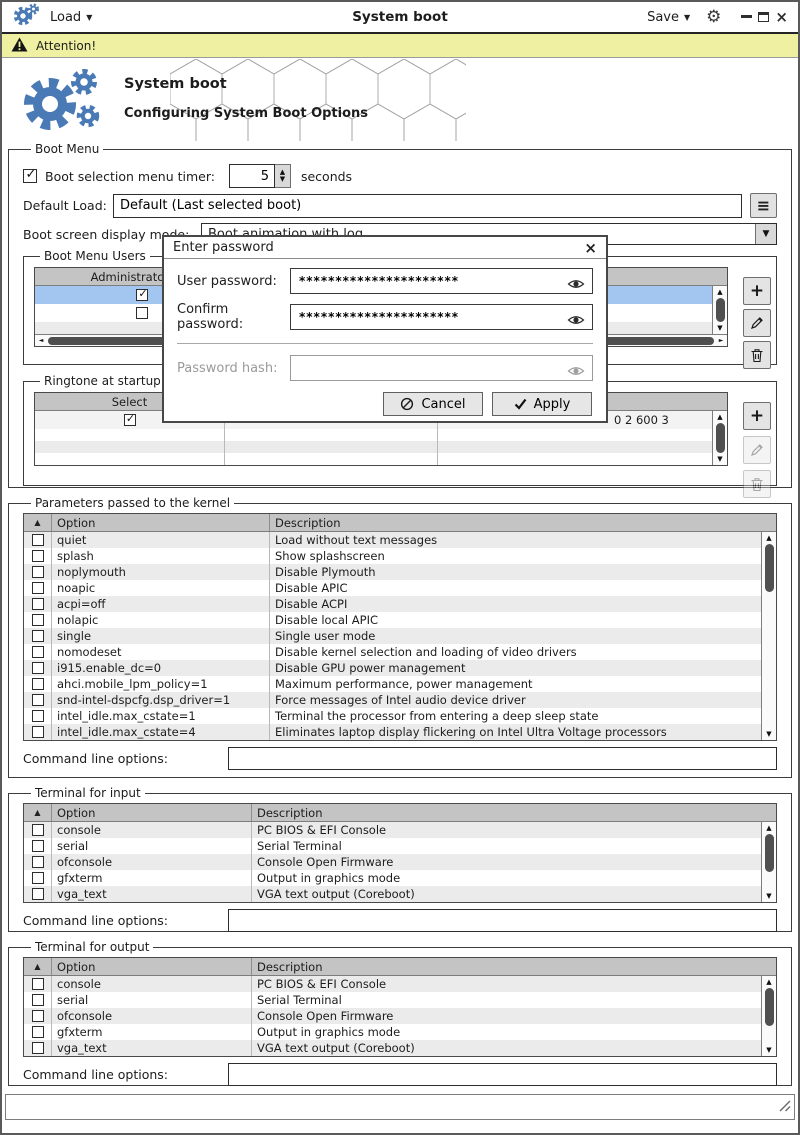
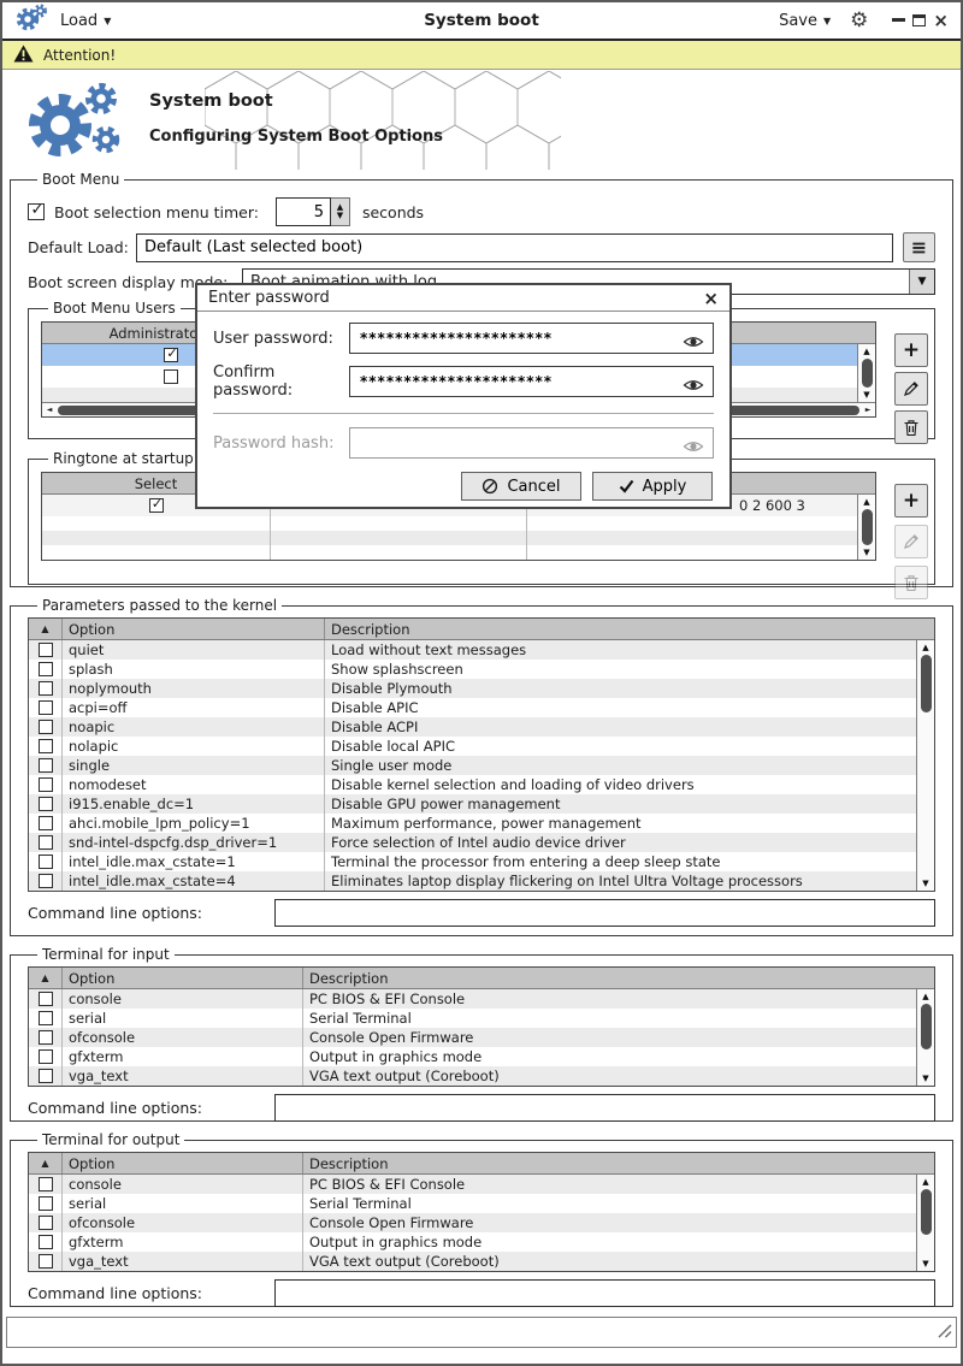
  Load
  ▼
  System boot
  Save
  ▼
  ⚙
  ×
  Attention!
  System boot
  Configuring System Boot Options
  Boot Menu
  Boot selection menu timer:
  5
  ▲
  ▼
  seconds
  Default Load:
  Default (Last selected boot)
  ≡
  Boot screen display mode:
  Boot animation with log
  ▼
  Boot Menu Users
  Administrato
  ▲
  ▼
  +
  Ringtone at startup
  Select
  0 2 600 3
  ▲
  ▼
  +
  Parameters passed to the kernel
  ▲
  Option
  Description
  quiet
  Load without text messages
  splash
  Show splashscreen
  noplymouth
  Disable Plymouth
- noapic
+ acpi=off
  Disable APIC
- acpi=off
+ noapic
  Disable ACPI
  nolapic
  Disable local APIC
  single
  Single user mode
  nomodeset
  Disable kernel selection and loading of video drivers
- i915.enable_dc=0
+ i915.enable_dc=1
  Disable GPU power management
  ahci.mobile_lpm_policy=1
  Maximum performance, power management
  snd-intel-dspcfg.dsp_driver=1
- Force messages of Intel audio device driver
+ Force selection of Intel audio device driver
  intel_idle.max_cstate=1
  Terminal the processor from entering a deep sleep state
  intel_idle.max_cstate=4
  Eliminates laptop display flickering on Intel Ultra Voltage processors
  ▲
  ▼
  Command line options:
  Terminal for input
  ▲
  Option
  Description
  console
  PC BIOS & EFI Console
  serial
  Serial Terminal
  ofconsole
  Console Open Firmware
  gfxterm
  Output in graphics mode
  vga_text
  VGA text output (Coreboot)
  ▲
  ▼
  Command line options:
  Terminal for output
  ▲
  Option
  Description
  console
  PC BIOS & EFI Console
  serial
  Serial Terminal
  ofconsole
  Console Open Firmware
  gfxterm
  Output in graphics mode
  vga_text
  VGA text output (Coreboot)
  ▲
  ▼
  Command line options:
  Enter password
  ×
  User password:
  **********************
  Confirm password:
  **********************
  Password hash:
  Cancel
  Apply
